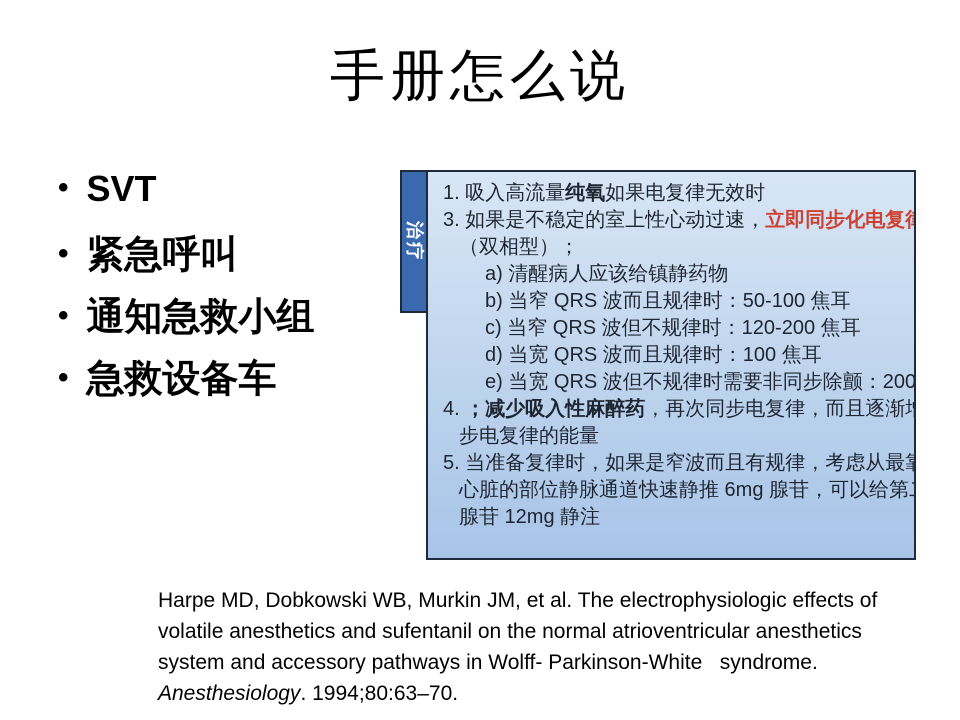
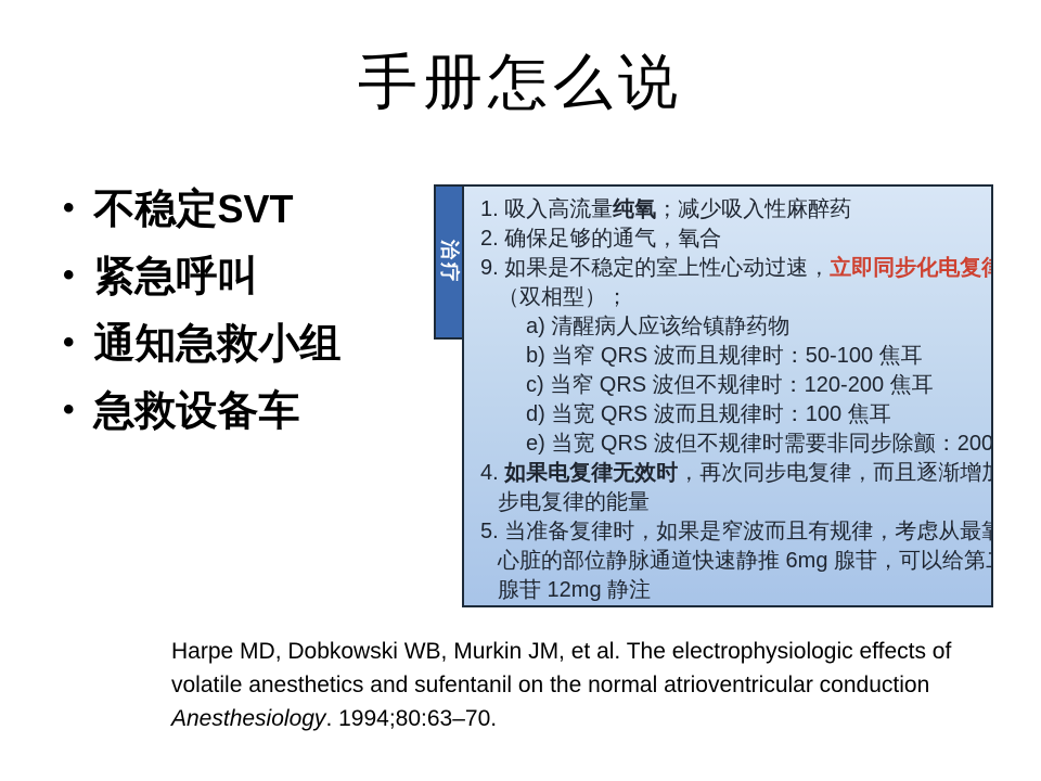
  手册怎么说
  •
+ 不稳定
  SVT
  •
  紧急呼叫
  •
  通知急救小组
  •
  急救设备车
- 1. 吸入高流量纯氧如果电复律无效时
+ 1. 吸入高流量纯氧；减少吸入性麻醉药
+ 2. 确保足够的通气，氧合
- 3. 如果是不稳定的室上性心动过速，立即同步化电复
+ 9. 如果是不稳定的室上性心动过速，立即同步化电复
  （双相型）；
  a) 清醒病人应该给镇静药物
  b) 当窄 QRS 波而且规律时：50-100 焦耳
  c) 当窄 QRS 波但不规律时：120-200 焦耳
  d) 当宽 QRS 波而且规律时：100 焦耳
  e) 当宽 QRS 波但不规律时需要非同步除颤：200
- 4. ；减少吸入性麻醉药，再次同步电复律，而且逐渐
+ 4. 如果电复律无效时，再次同步电复律，而且逐渐增
  步电复律的能量
  5. 当准备复律时，如果是窄波而且有规律，考虑从最
  心脏的部位静脉通道快速静推 6mg 腺苷，可以给第
  腺苷 12mg 静注
  Harpe MD, Dobkowski WB, Murkin JM, et al. The electrophysiologic effects of
- volatile anesthetics and sufentanil on the normal atrioventricular anesthetics
+ volatile anesthetics and sufentanil on the normal atrioventricular conduction
- system and accessory pathways in Wolff- Parkinson-White syndrome.
  Anesthesiology. 1994;80:63–70.
